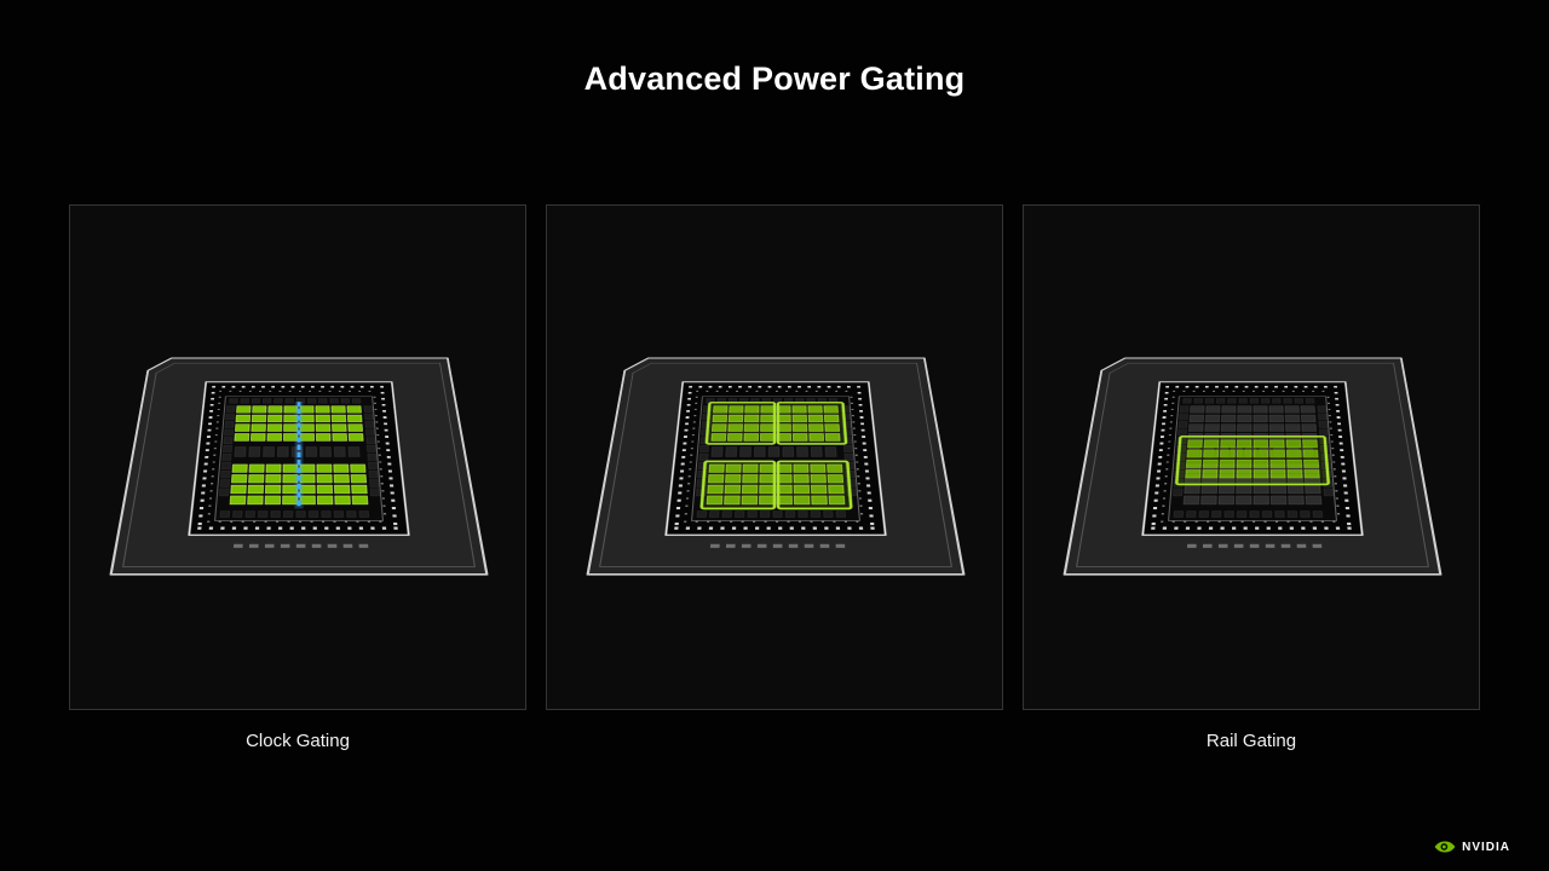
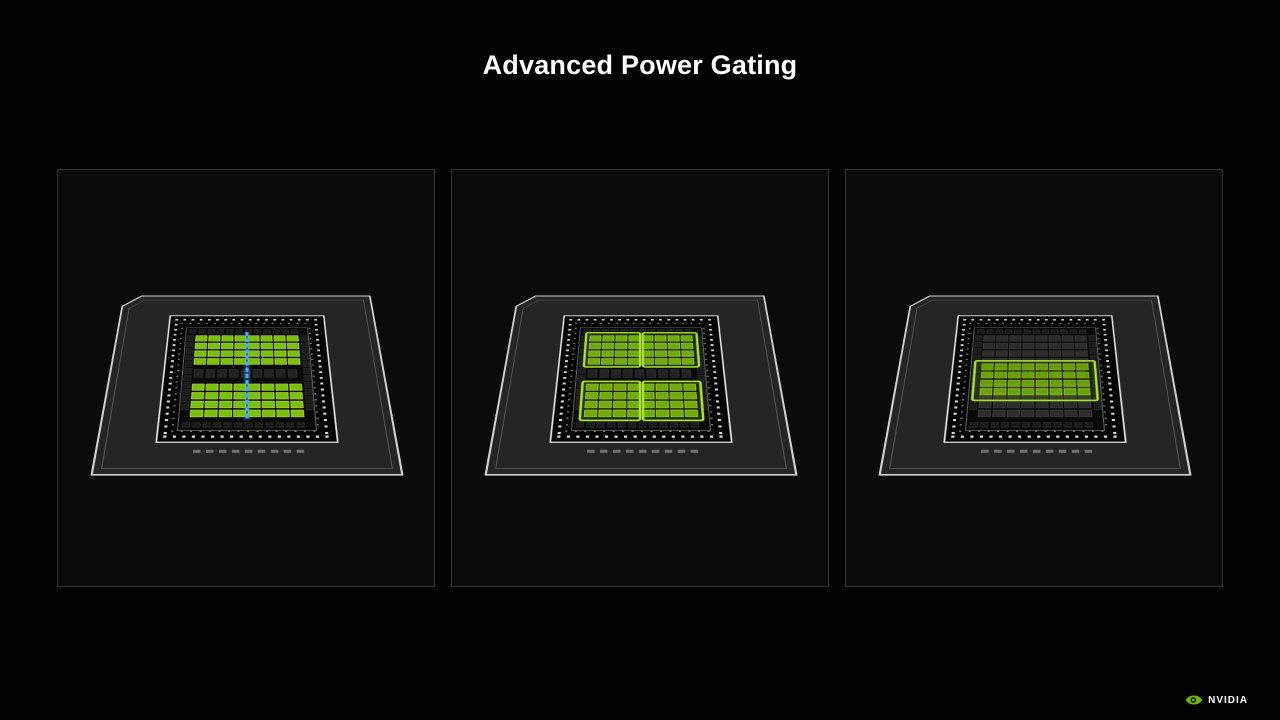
  Advanced Power Gating
- Clock Gating
- Rail Gating
  NVIDIA
